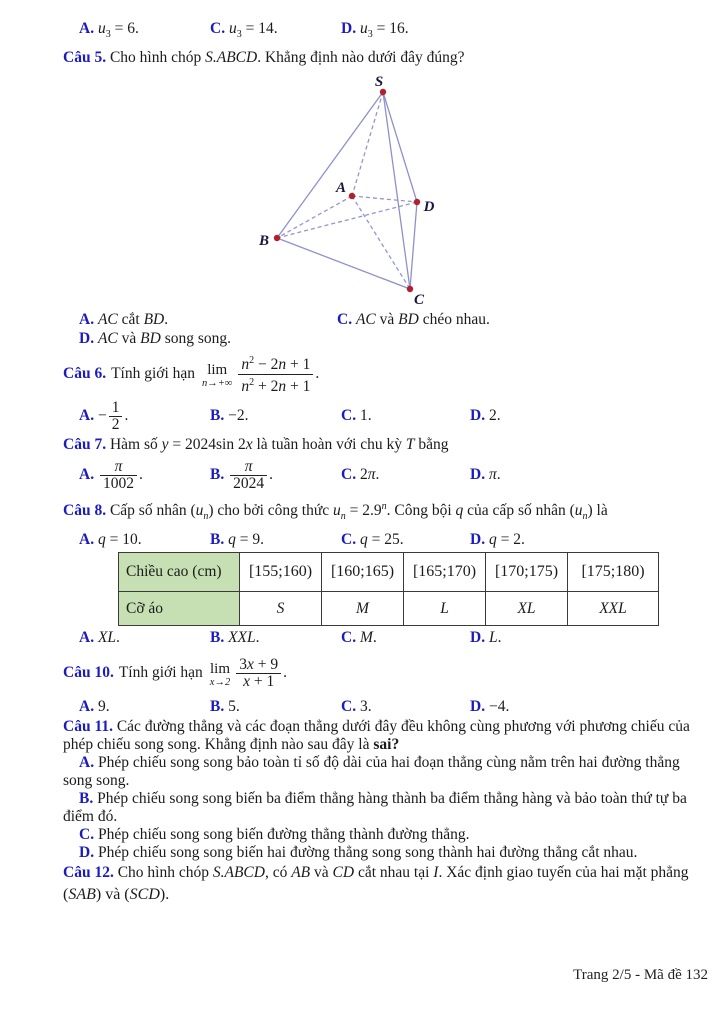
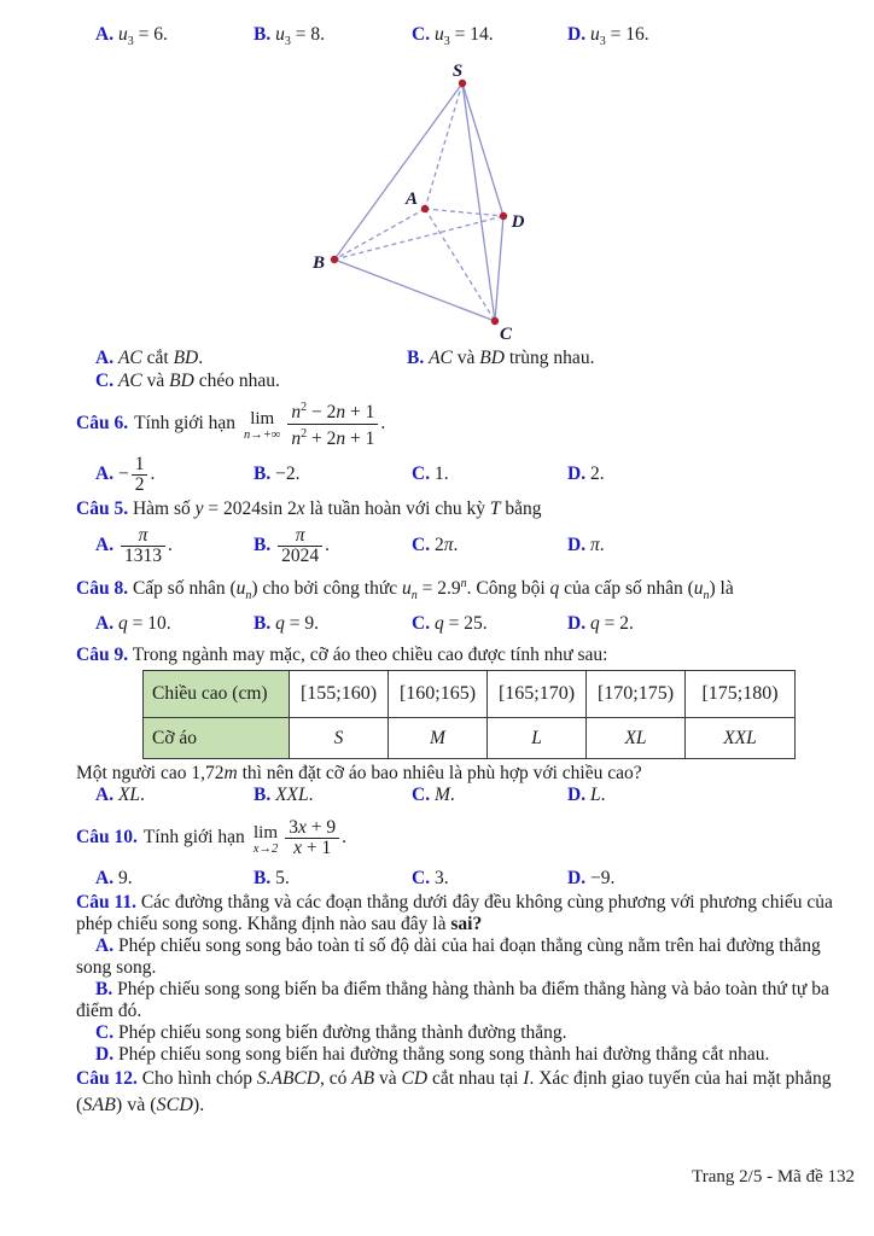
  A. u3 = 6.
+ B. u3 = 8.
  C. u3 = 14.
  D. u3 = 16.
- Câu 5. Cho hình chóp S.ABCD. Khẳng định nào dưới đây đúng?
  S
  A
  D
  B
  C
  A. AC cắt BD.
+ B. AC và BD trùng nhau.
  C. AC và BD chéo nhau.
- D. AC và BD song song.
  Câu 6.
  Tính giới hạn
  lim
  n→+∞
  n2 − 2n + 1
  n2 + 2n + 1
  .
  A. −
  1
  2
  .
  B. −2.
  C. 1.
  D. 2.
- Câu 7. Hàm số y = 2024sin 2x là tuần hoàn với chu kỳ T bằng
+ Câu 5. Hàm số y = 2024sin 2x là tuần hoàn với chu kỳ T bằng
  A.
  π
- 1002
+ 1313
  .
  B.
  π
  2024
  .
  C. 2π.
  D. π.
  Câu 8. Cấp số nhân (un) cho bởi công thức un = 2.9n. Công bội q của cấp số nhân (un) là
  A. q = 10.
  B. q = 9.
  C. q = 25.
  D. q = 2.
+ Câu 9. Trong ngành may mặc, cỡ áo theo chiều cao được tính như sau:
  Chiều cao (cm)	[155;160)	[160;165)	[165;170)	[170;175)	[175;180)
  Cỡ áo	S	M	L	XL	XXL
+ Một người cao 1,72m thì nên đặt cỡ áo bao nhiêu là phù hợp với chiều cao?
  A. XL.
  B. XXL.
  C. M.
  D. L.
  Câu 10.
  Tính giới hạn
  lim
  x→2
  3x + 9
  x + 1
  .
  A. 9.
  B. 5.
  C. 3.
- D. −4.
+ D. −9.
  Câu 11. Các đường thẳng và các đoạn thẳng dưới đây đều không cùng phương với phương chiếu của phép chiếu song song. Khẳng định nào sau đây là sai?
  A. Phép chiếu song song bảo toàn tỉ số độ dài của hai đoạn thẳng cùng nằm trên hai đường thẳng song song.
  B. Phép chiếu song song biến ba điểm thẳng hàng thành ba điểm thẳng hàng và bảo toàn thứ tự ba điểm đó.
  C. Phép chiếu song song biến đường thẳng thành đường thẳng.
  D. Phép chiếu song song biến hai đường thẳng song song thành hai đường thẳng cắt nhau.
  Câu 12. Cho hình chóp S.ABCD, có AB và CD cắt nhau tại I. Xác định giao tuyến của hai mặt phẳng
  (SAB) và (SCD).
  Trang 2/5 - Mã đề 132
